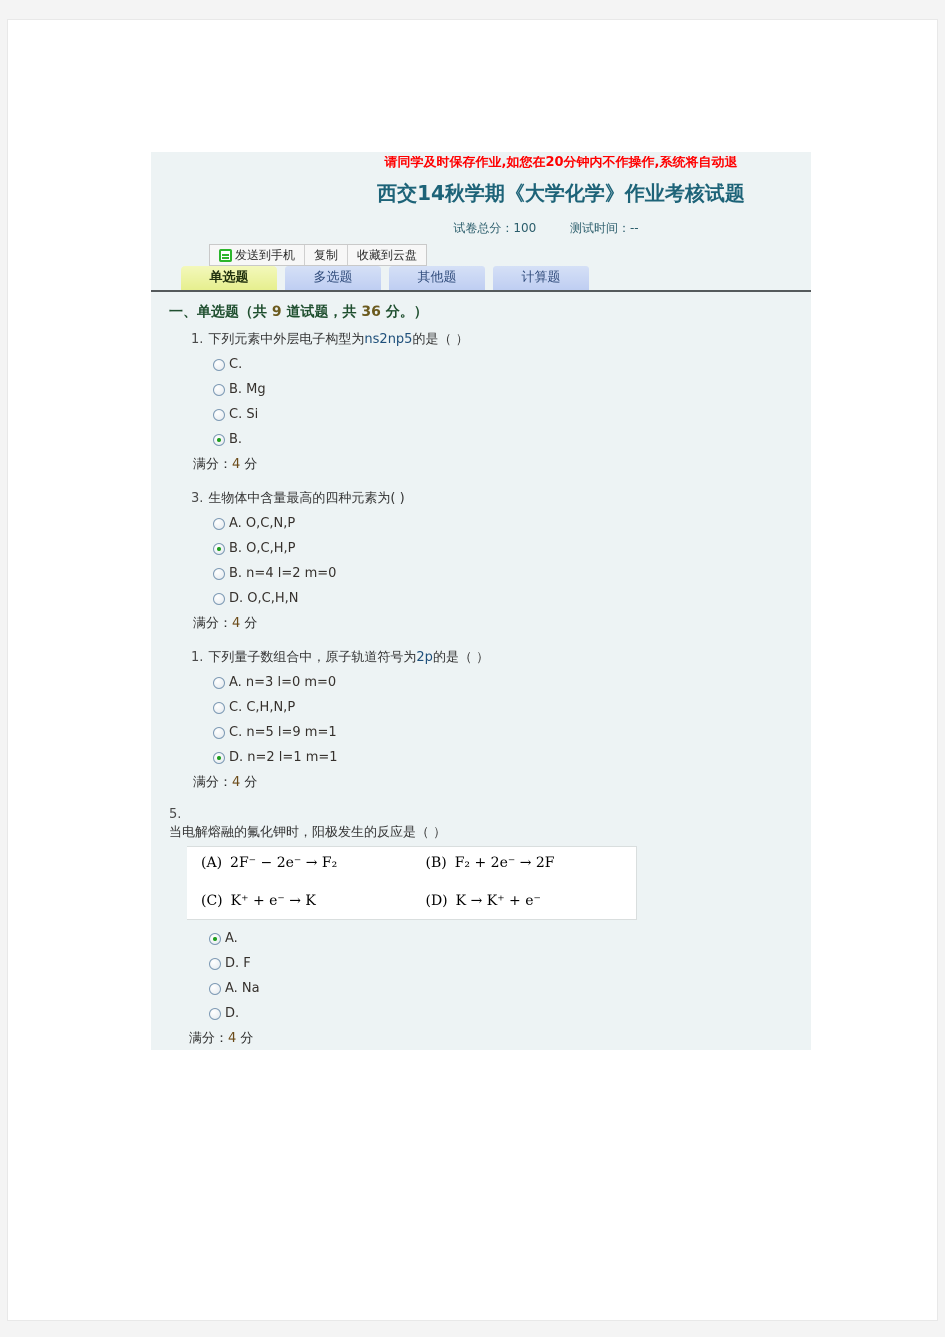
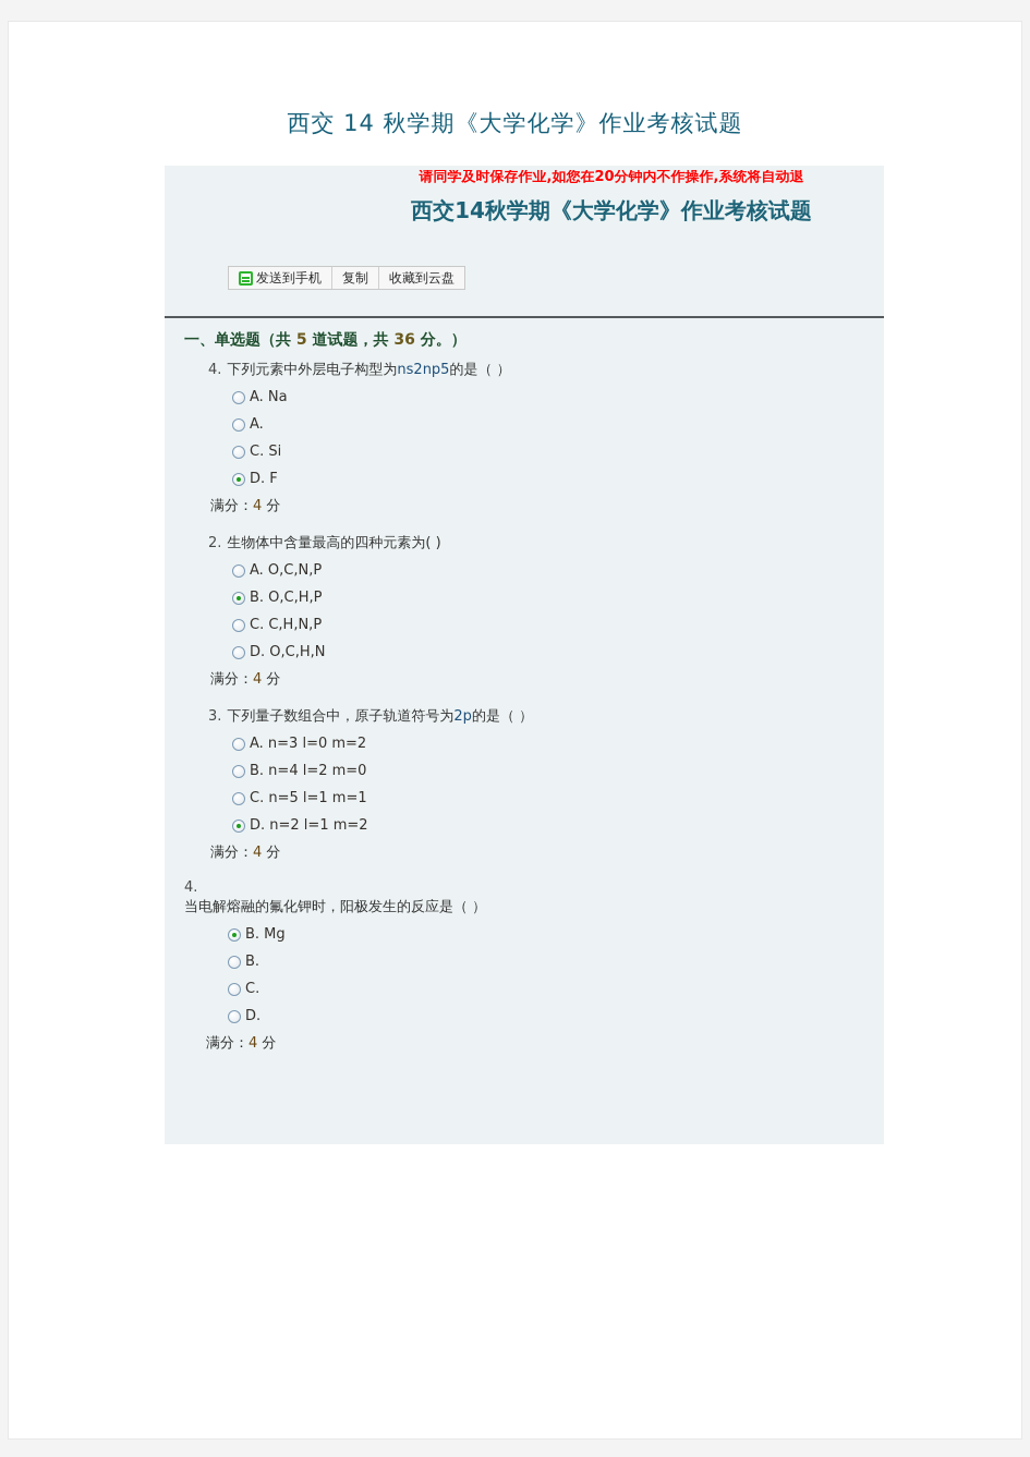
+ 西交 14 秋学期《大学化学》作业考核试题
  请同学及时保存作业,如您在20分钟内不作操作,系统将自动退
  西交14秋学期《大学化学》作业考核试题
- 试卷总分：100 测试时间：--
  发送到手机
  复制
  收藏到云盘
- 单选题
- 多选题
- 其他题
- 计算题
- 一、单选题（共 9 道试题，共 36 分。）
+ 一、单选题（共 5 道试题，共 36 分。）
- 1. 下列元素中外层电子构型为ns2np5的是（ ）
+ 4. 下列元素中外层电子构型为ns2np5的是（ ）
- C.
+ A. Na
- B. Mg
+ A.
  C. Si
- B.
+ D. F
  满分：4 分
- 3. 生物体中含量最高的四种元素为( )
+ 2. 生物体中含量最高的四种元素为( )
  A. O,C,N,P
  B. O,C,H,P
- B. n=4 l=2 m=0
+ C. C,H,N,P
  D. O,C,H,N
  满分：4 分
- 1. 下列量子数组合中，原子轨道符号为2p的是（ ）
+ 3. 下列量子数组合中，原子轨道符号为2p的是（ ）
- A. n=3 l=0 m=0
+ A. n=3 l=0 m=2
- C. C,H,N,P
+ B. n=4 l=2 m=0
- C. n=5 l=9 m=1
+ C. n=5 l=1 m=1
- D. n=2 l=1 m=1
+ D. n=2 l=1 m=2
  满分：4 分
- 5.
+ 4.
  当电解熔融的氟化钾时，阳极发生的反应是（ ）
- (A) 2F⁻ − 2e⁻ → F₂
- (B) F₂ + 2e⁻ → 2F
- (C) K⁺ + e⁻ → K
- (D) K → K⁺ + e⁻
- A.
+ B. Mg
- D. F
+ B.
- A. Na
+ C.
  D.
  满分：4 分
